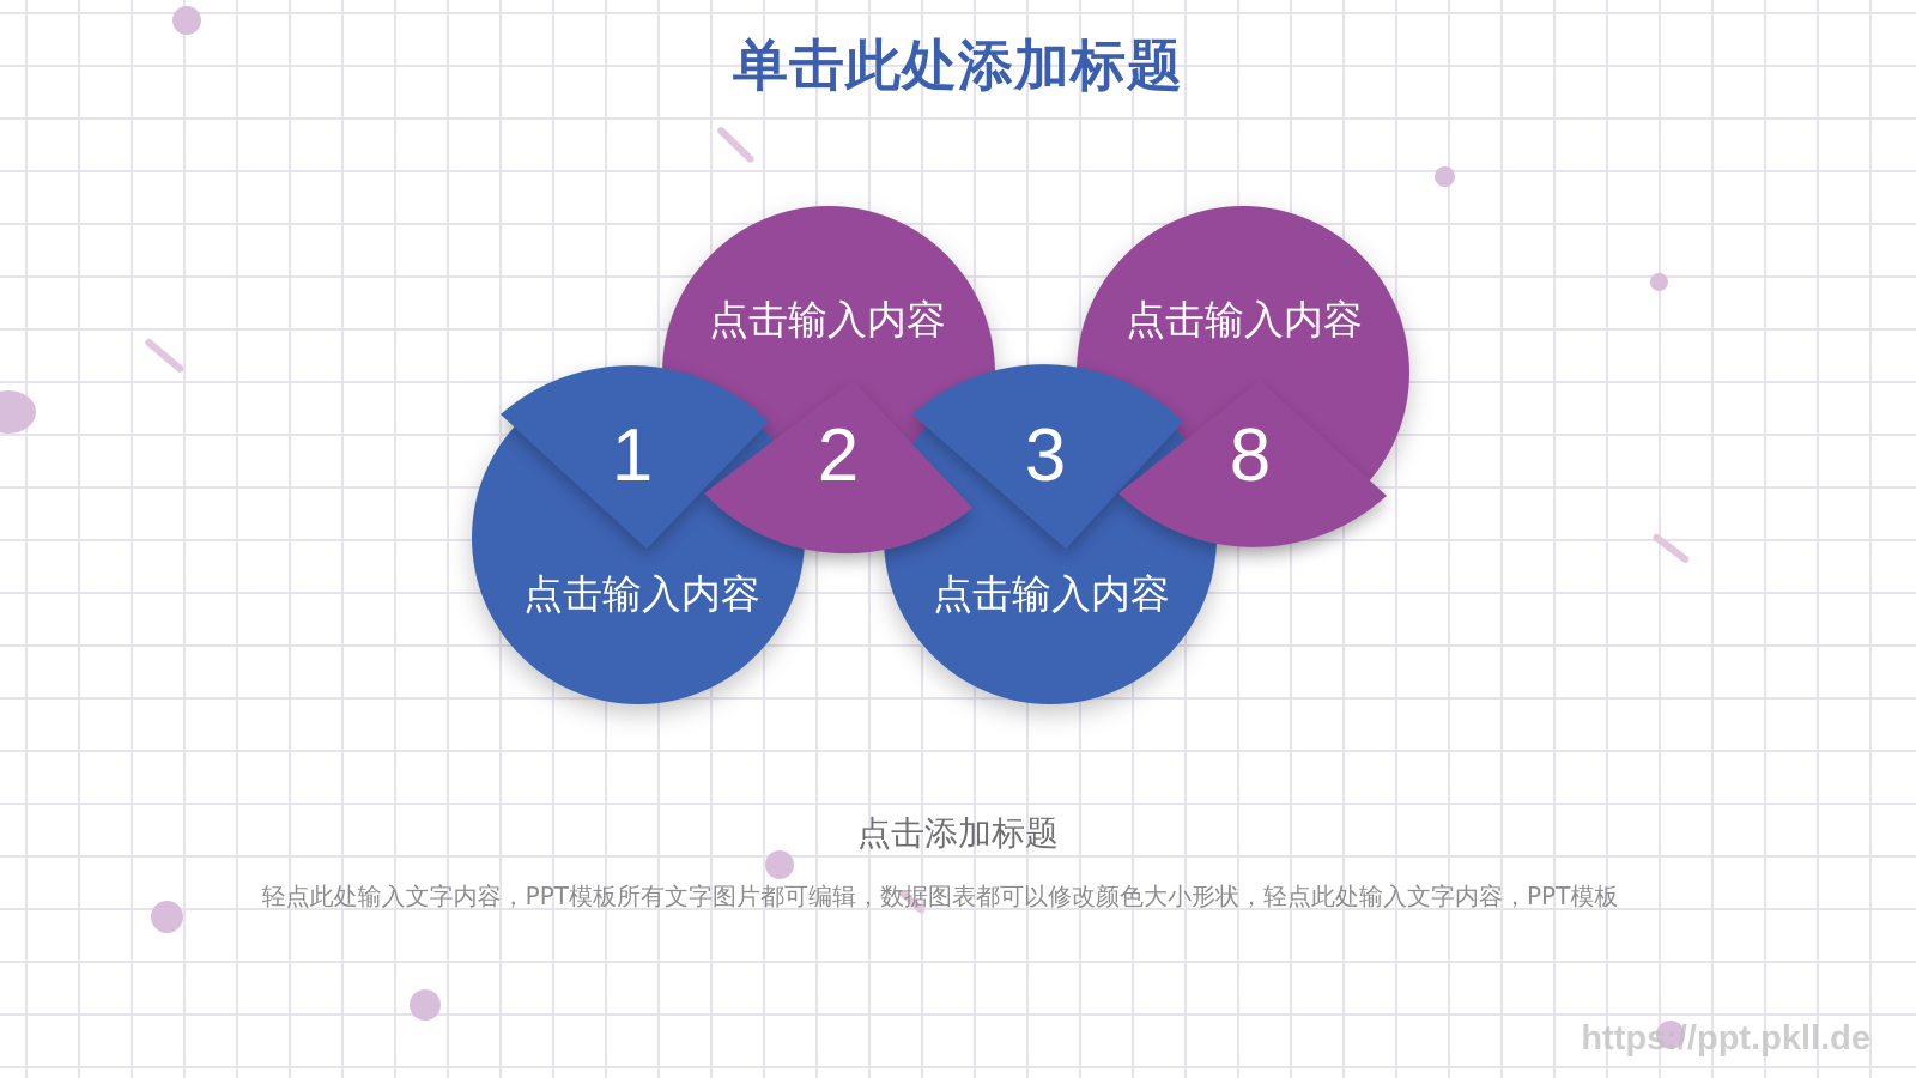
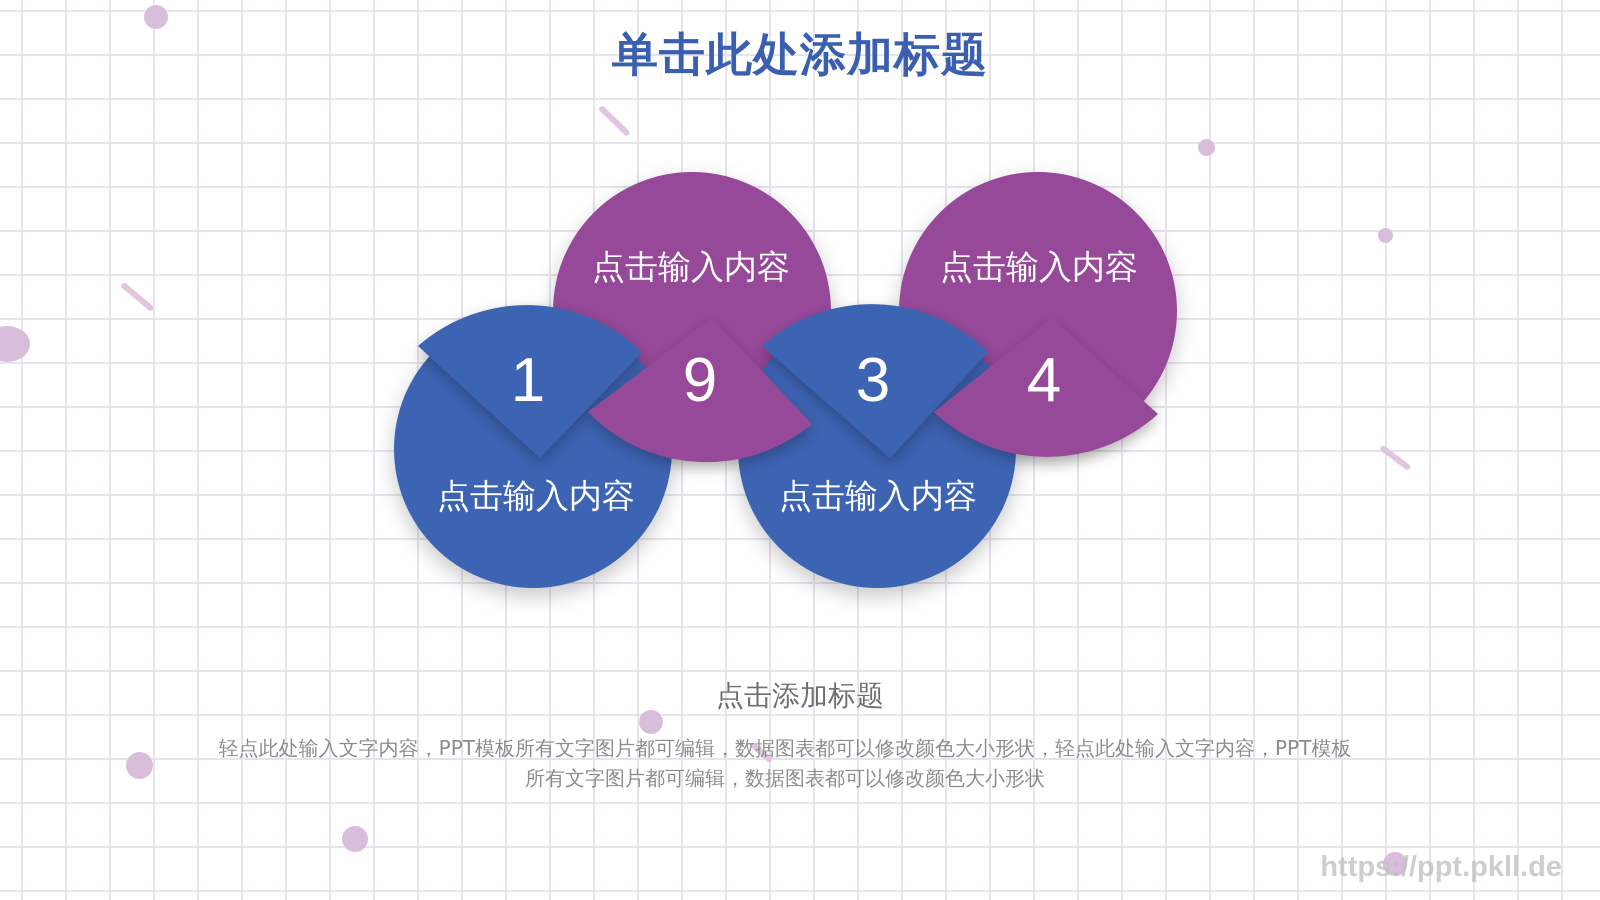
  单击此处添加标题
  点击输入内容
  点击输入内容
  点击输入内容
  点击输入内容
  1
- 2
+ 9
  3
- 8
+ 4
  点击添加标题
  轻点此处输入文字内容，PPT模板所有文字图片都可编辑，数据图表都可以修改颜色大小形状，轻点此处输入文字内容，PPT模板
+ 所有文字图片都可编辑，数据图表都可以修改颜色大小形状
  https://ppt.pkll.de
